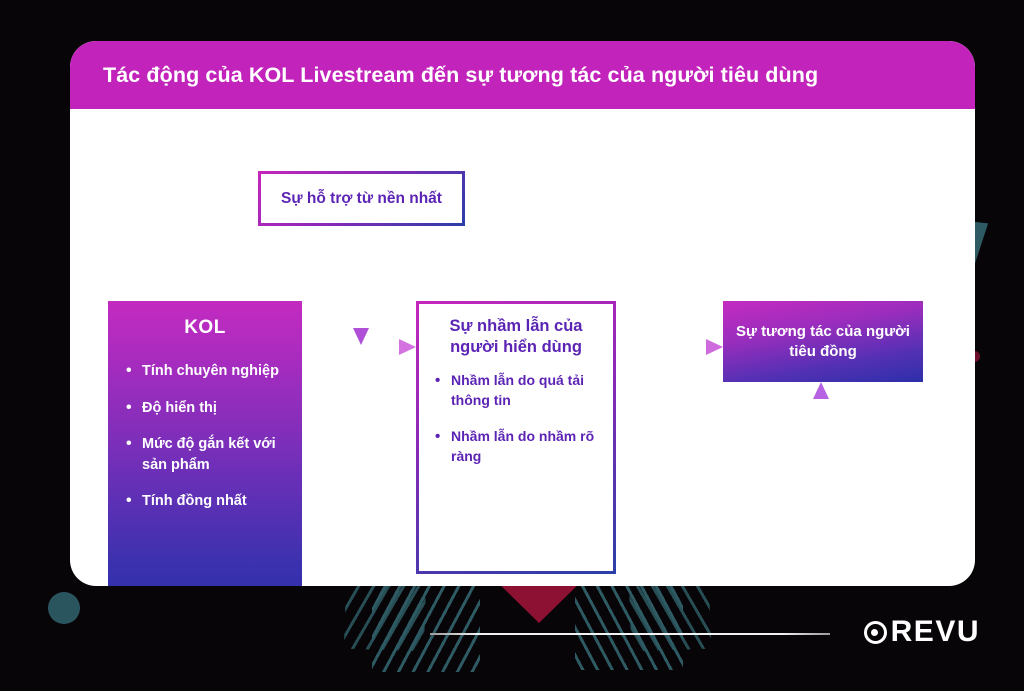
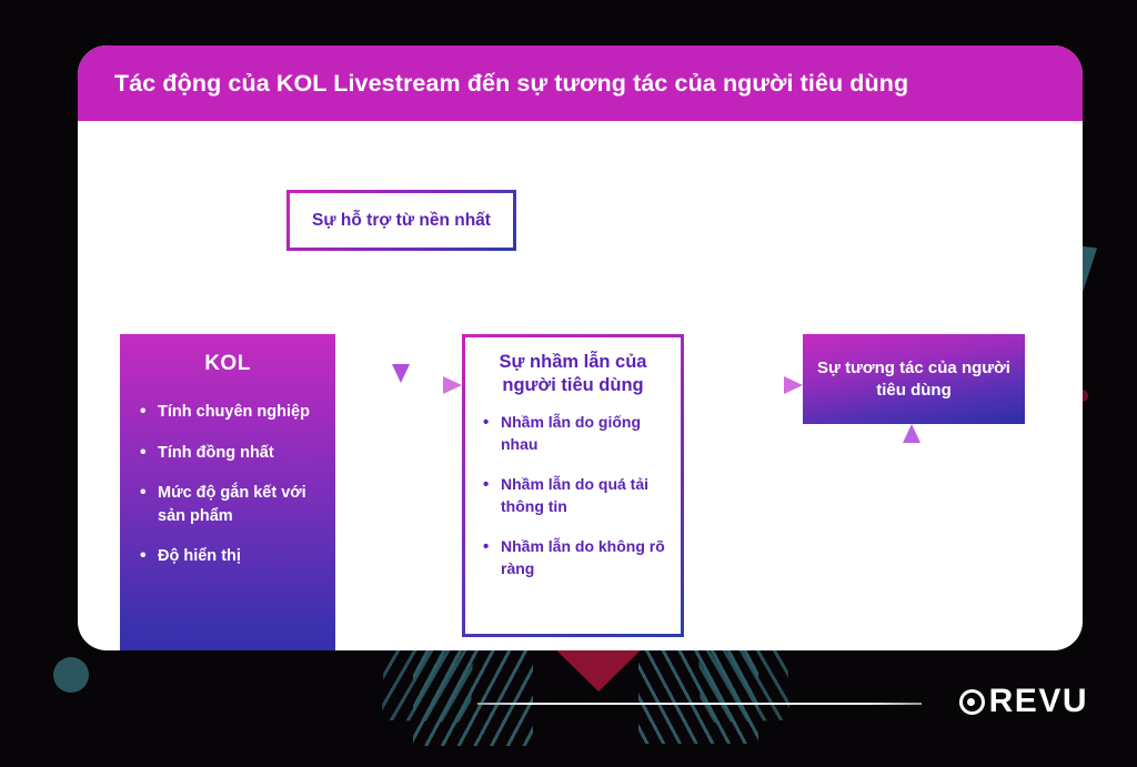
  REVU
  Tác động của KOL Livestream đến sự tương tác của người tiêu dùng
  Sự hỗ trợ từ nền nhất
  KOL
  Tính chuyên nghiệp
- Độ hiển thị
+ Tính đồng nhất
  Mức độ gắn kết với sản phẩm
- Tính đồng nhất
+ Độ hiển thị
- Sự nhầm lẫn của người hiển dùng
+ Sự nhầm lẫn của người tiêu dùng
+ Nhầm lẫn do giống nhau
  Nhầm lẫn do quá tải thông tin
- Nhầm lẫn do nhầm rõ ràng
+ Nhầm lẫn do không rõ ràng
- Sự tương tác của người tiêu đồng
+ Sự tương tác của người tiêu dùng
